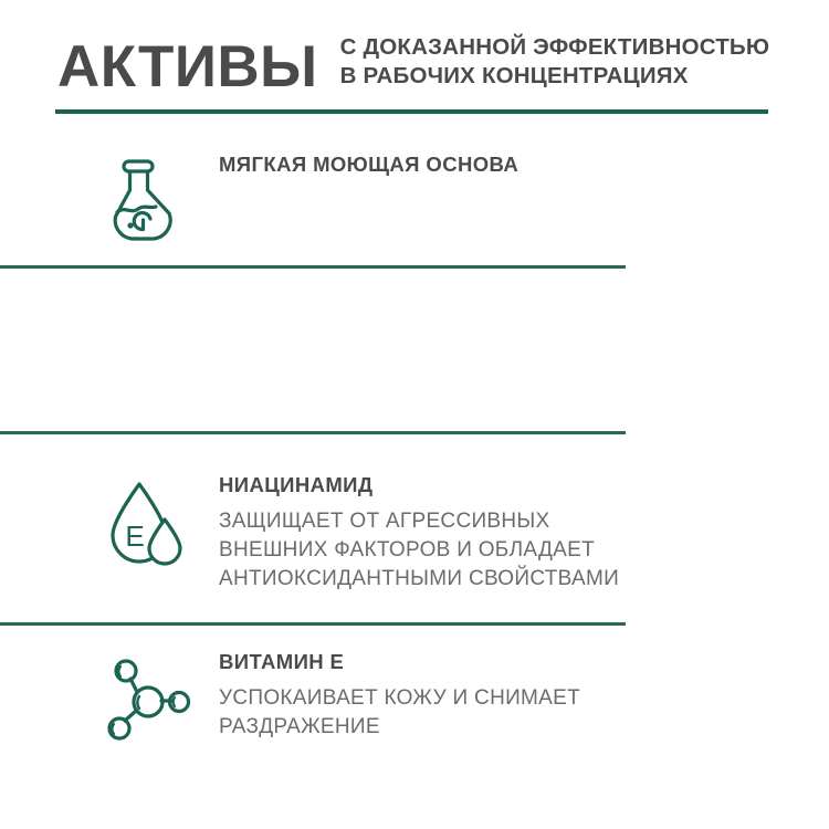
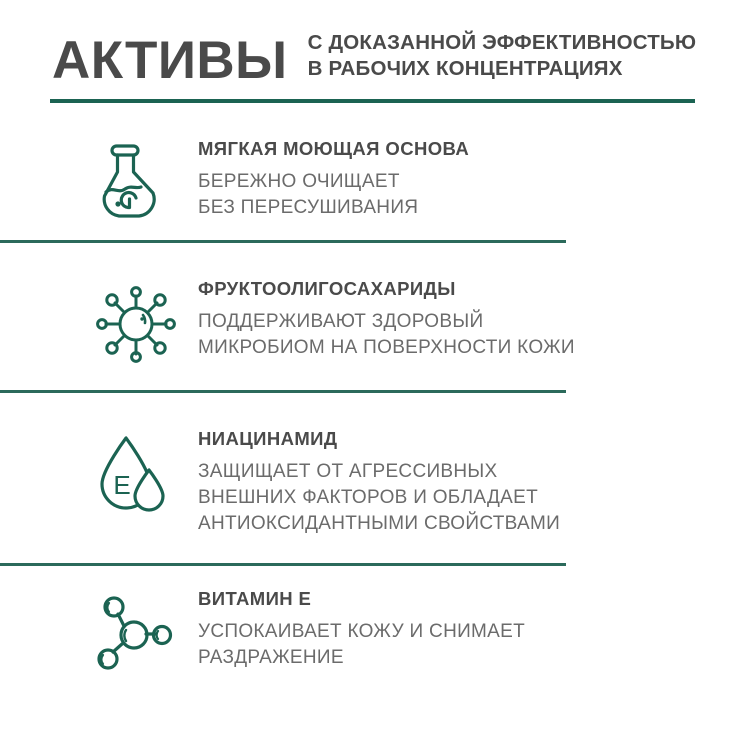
  АКТИВЫ
  С ДОКАЗАННОЙ ЭФФЕКТИВНОСТЬЮ
  В РАБОЧИХ КОНЦЕНТРАЦИЯХ
  МЯГКАЯ МОЮЩАЯ ОСНОВА
+ БЕРЕЖНО ОЧИЩАЕТ
+ БЕЗ ПЕРЕСУШИВАНИЯ
+ ФРУКТООЛИГОСАХАРИДЫ
+ ПОДДЕРЖИВАЮТ ЗДОРОВЫЙ
+ МИКРОБИОМ НА ПОВЕРХНОСТИ КОЖИ
  E
  НИАЦИНАМИД
  ЗАЩИЩАЕТ ОТ АГРЕССИВНЫХ
  ВНЕШНИХ ФАКТОРОВ И ОБЛАДАЕТ
  АНТИОКСИДАНТНЫМИ СВОЙСТВАМИ
  ВИТАМИН Е
  УСПОКАИВАЕТ КОЖУ И СНИМАЕТ
  РАЗДРАЖЕНИЕ
